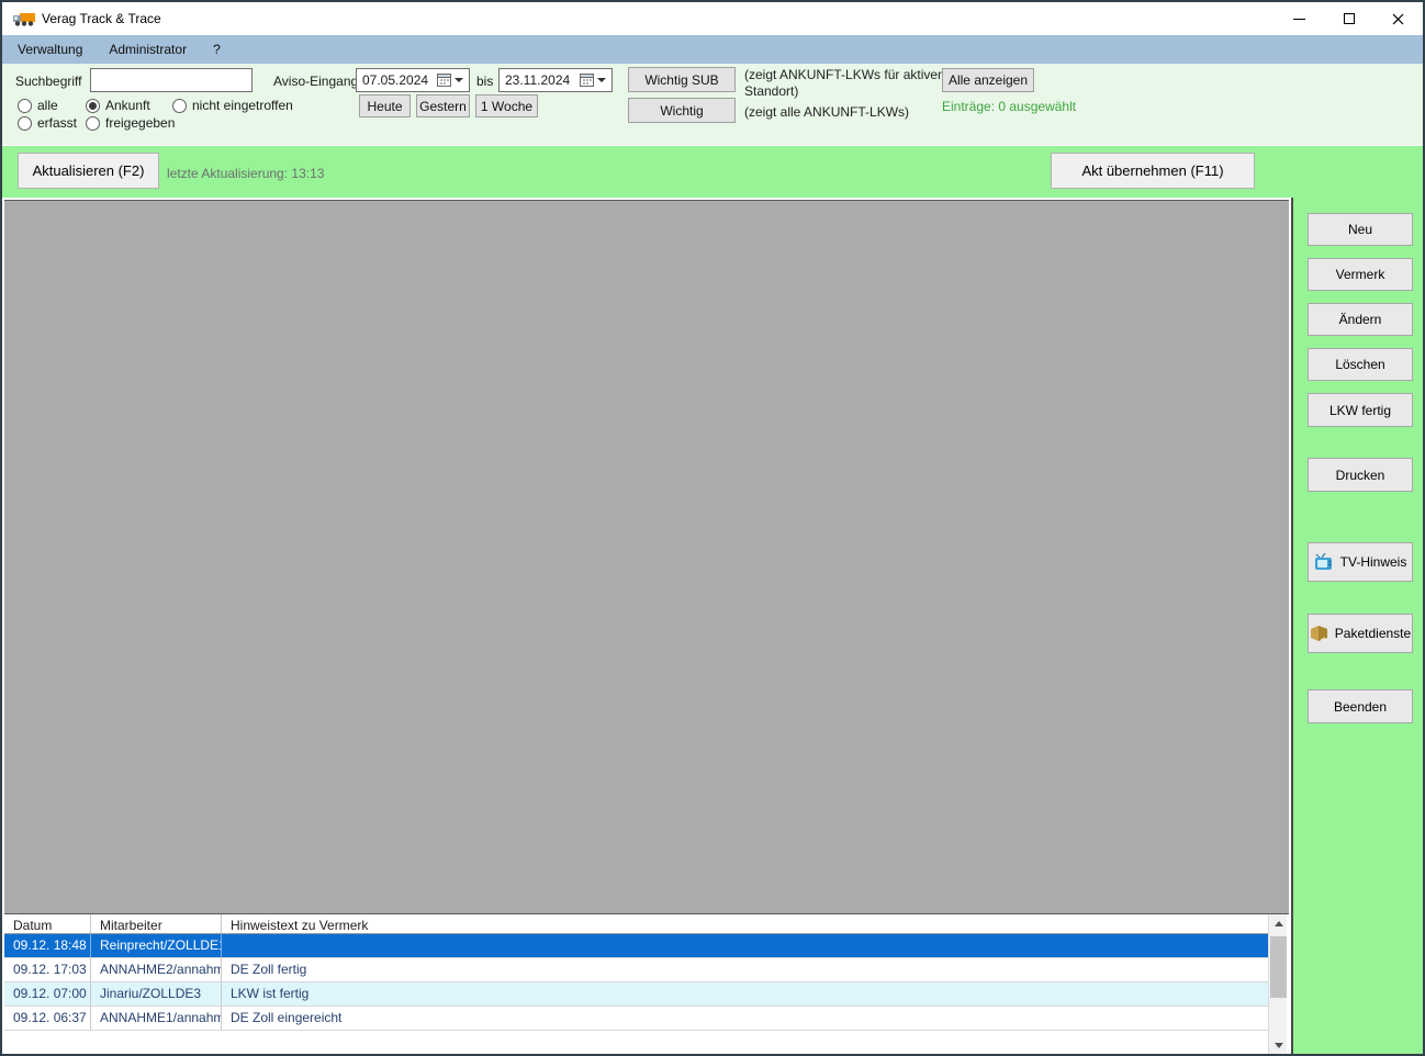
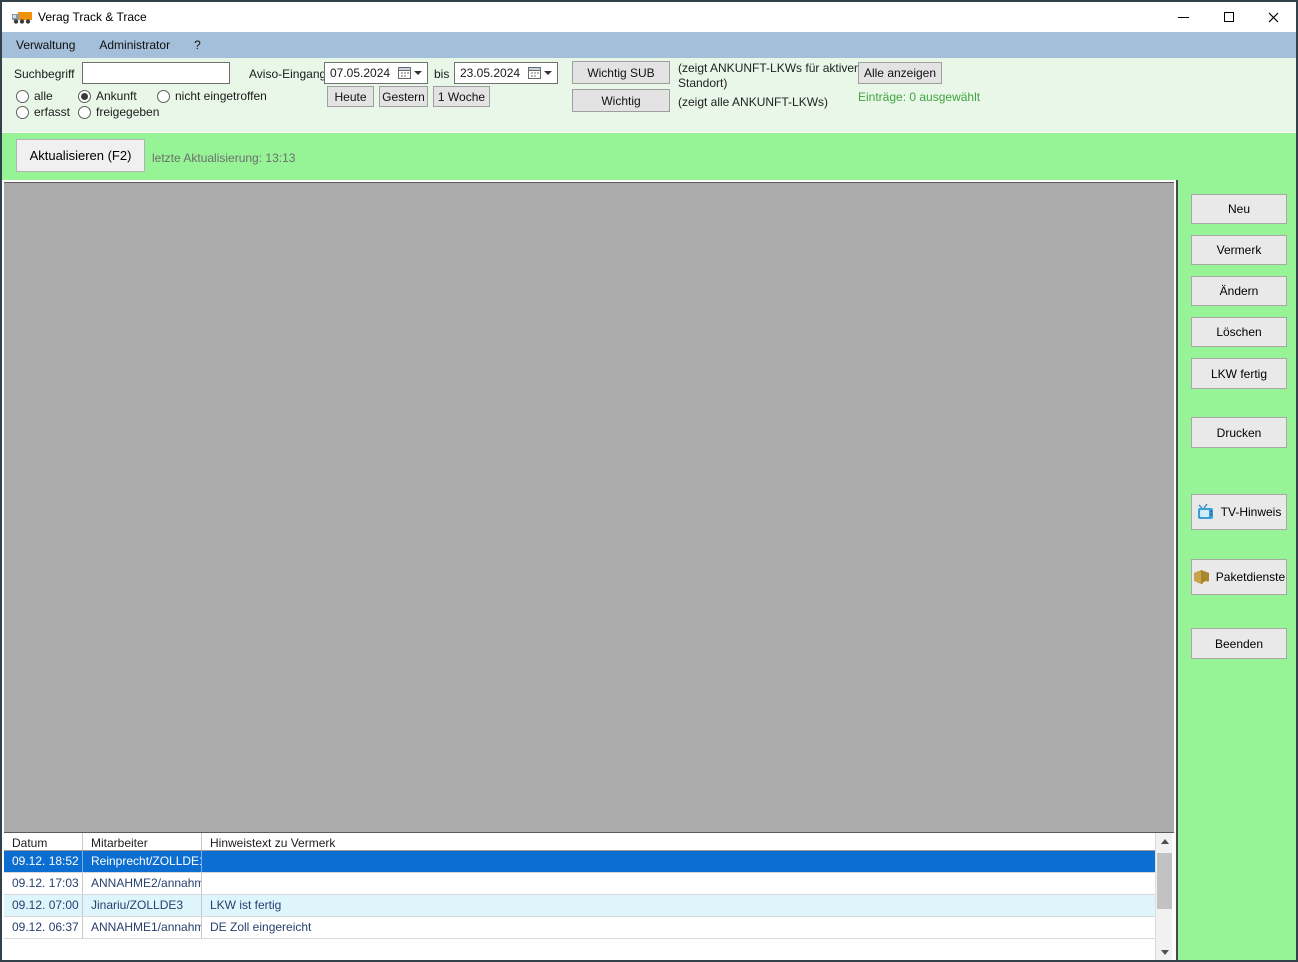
  Verag Track & Trace
  Verwaltung
  Administrator
  ?
  Suchbegriff
  alle
  Ankunft
  nicht eingetroffen
  erfasst
  freigegeben
  Aviso-Eingang
  07.05.2024
  bis
- 23.11.2024
+ 23.05.2024
  Heute
  Gestern
  1 Woche
  Wichtig SUB
  Wichtig
  (zeigt ANKUNFT-LKWs für aktive Standort)
  (zeigt alle ANKUNFT-LKWs)
  Alle anzeigen
  Einträge: 0 ausgewählt
  Aktualisieren (F2)
  letzte Aktualisierung: 13:13
- Akt übernehmen (F11)
  Datum
  Mitarbeiter
  Hinweistext zu Vermerk
- 09.12. 18:48
+ 09.12. 18:52
  Reinprecht/ZOLLDE
  09.12. 17:03
  ANNAHME2/annahm
- DE Zoll fertig
  09.12. 07:00
  Jinariu/ZOLLDE3
  LKW ist fertig
  09.12. 06:37
  ANNAHME1/annahm
  DE Zoll eingereicht
  Neu
  Vermerk
  Ändern
  Löschen
  LKW fertig
  Drucken
  TV-Hinweis
  Paketdienste
  Beenden
